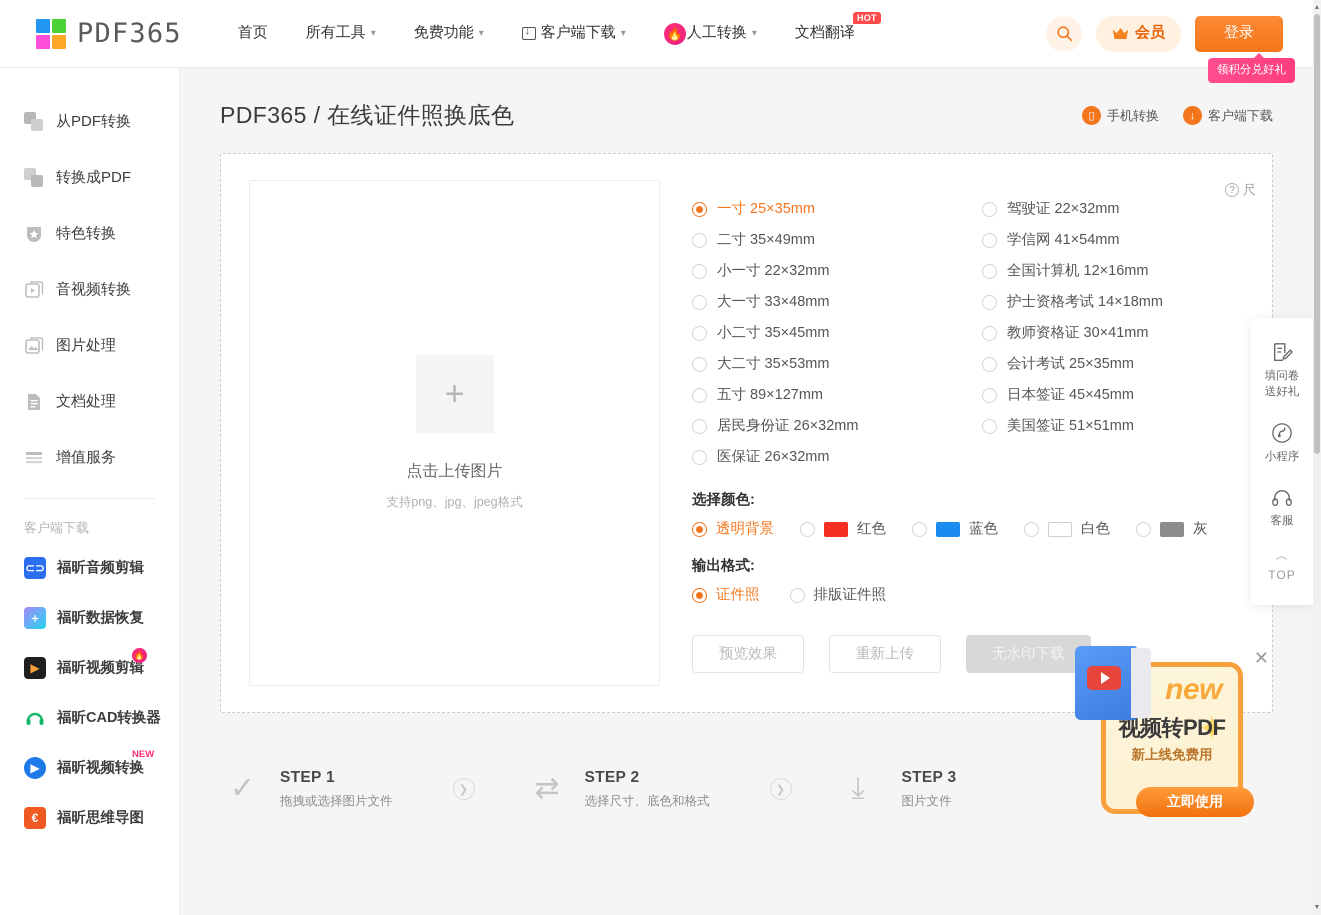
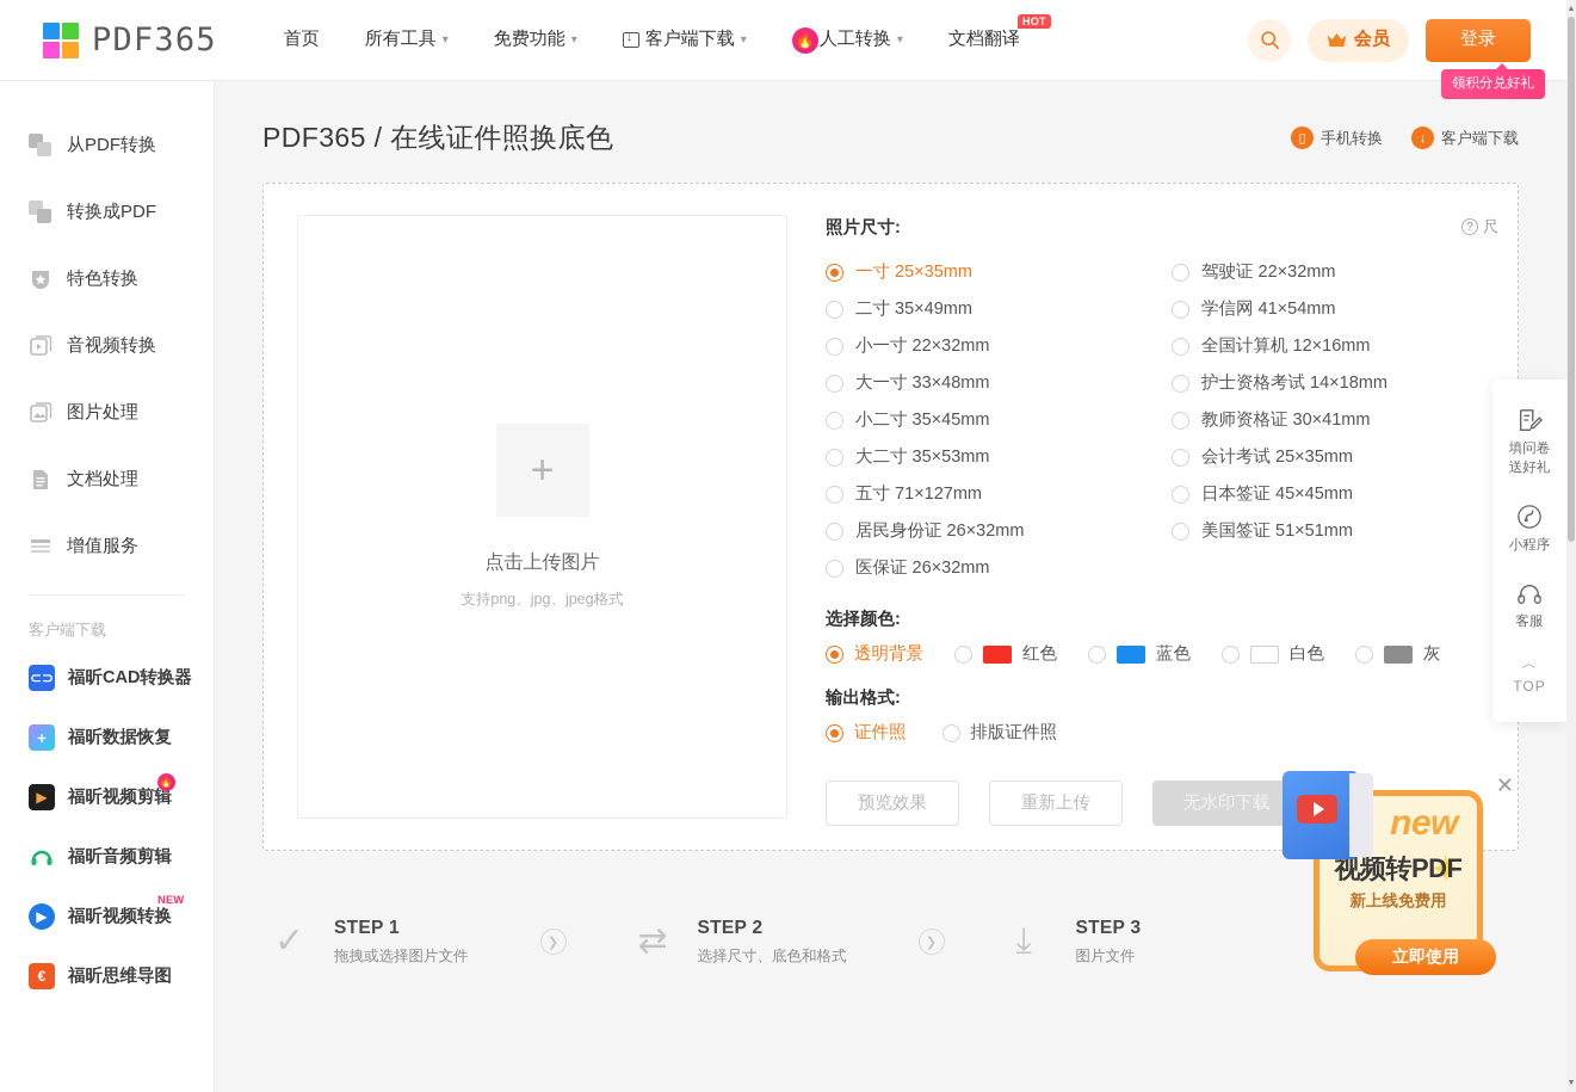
  PDF365
  首页
  所有工具
  ▾
  免费功能
  ▾
  客户端下载
  ▾
  🔥
  人工转换
  ▾
  文档翻译
  HOT
  会员
  登录
  领积分兑好礼
  从PDF转换
  转换成PDF
  特色转换
  音视频转换
  图片处理
  文档处理
  增值服务
  客户端下载
  ⊂⊃
- 福昕音频剪辑
+ 福昕CAD转换器
  ＋
  福昕数据恢复
  ▶
  福昕视频剪辑
  🔥
- 福昕CAD转换器
+ 福昕音频剪辑
  ▶
  福昕视频转换
  NEW
  €
  福昕思维导图
  PDF365 / 在线证件照换底色
  ▯
  手机转换
  ↓
  客户端下载
  +
  点击上传图片
  支持png、jpg、jpeg格式
+ 照片尺寸:
  ?
  尺
  一寸 25×35mm
  二寸 35×49mm
  小一寸 22×32mm
  大一寸 33×48mm
  小二寸 35×45mm
  大二寸 35×53mm
- 五寸 89×127mm
+ 五寸 71×127mm
  居民身份证 26×32mm
  医保证 26×32mm
  驾驶证 22×32mm
  学信网 41×54mm
  全国计算机 12×16mm
  护士资格考试 14×18mm
  教师资格证 30×41mm
  会计考试 25×35mm
  日本签证 45×45mm
  美国签证 51×51mm
  选择颜色:
  透明背景
  红色
  蓝色
  白色
  灰
  输出格式:
  证件照
  排版证件照
  预览效果
  重新上传
  无水印下载
  ✓
  STEP 1
  拖拽或选择图片文件
  ❯
  ⇄
  STEP 2
  选择尺寸、底色和格式
  ❯
  ⤓
  STEP 3
  图片文件
  填问卷
  送好礼
  小程序
  客服
  ︿
  TOP
  ✕
  new
  ✦
  视频转PDF
  新上线免费用
  立即使用
